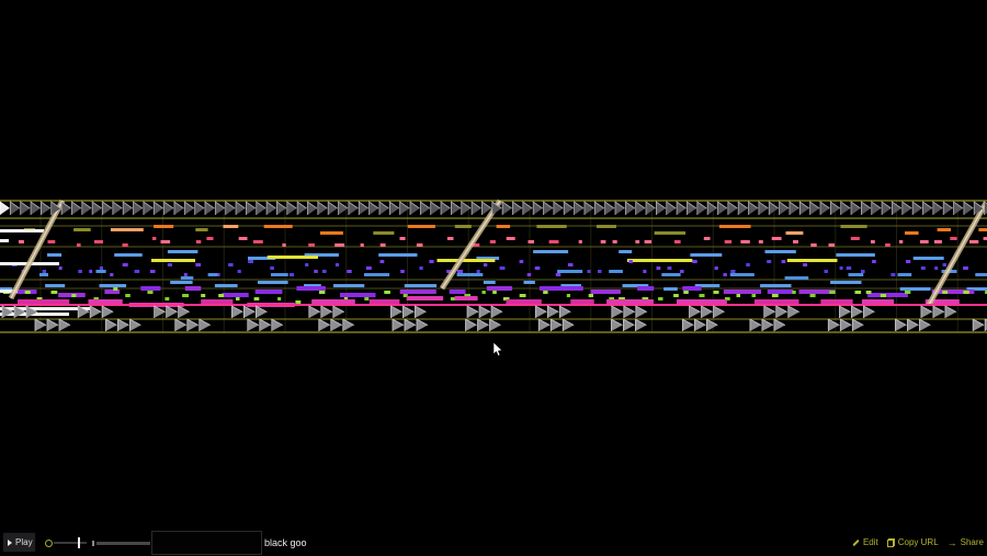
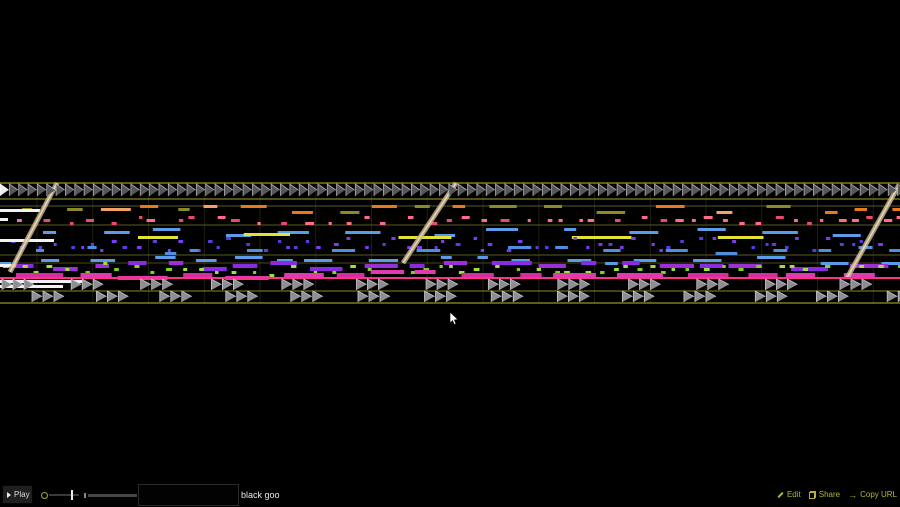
  Play
  black goo
  Edit
- Copy URL
+ Share
  →
- Share
+ Copy URL
